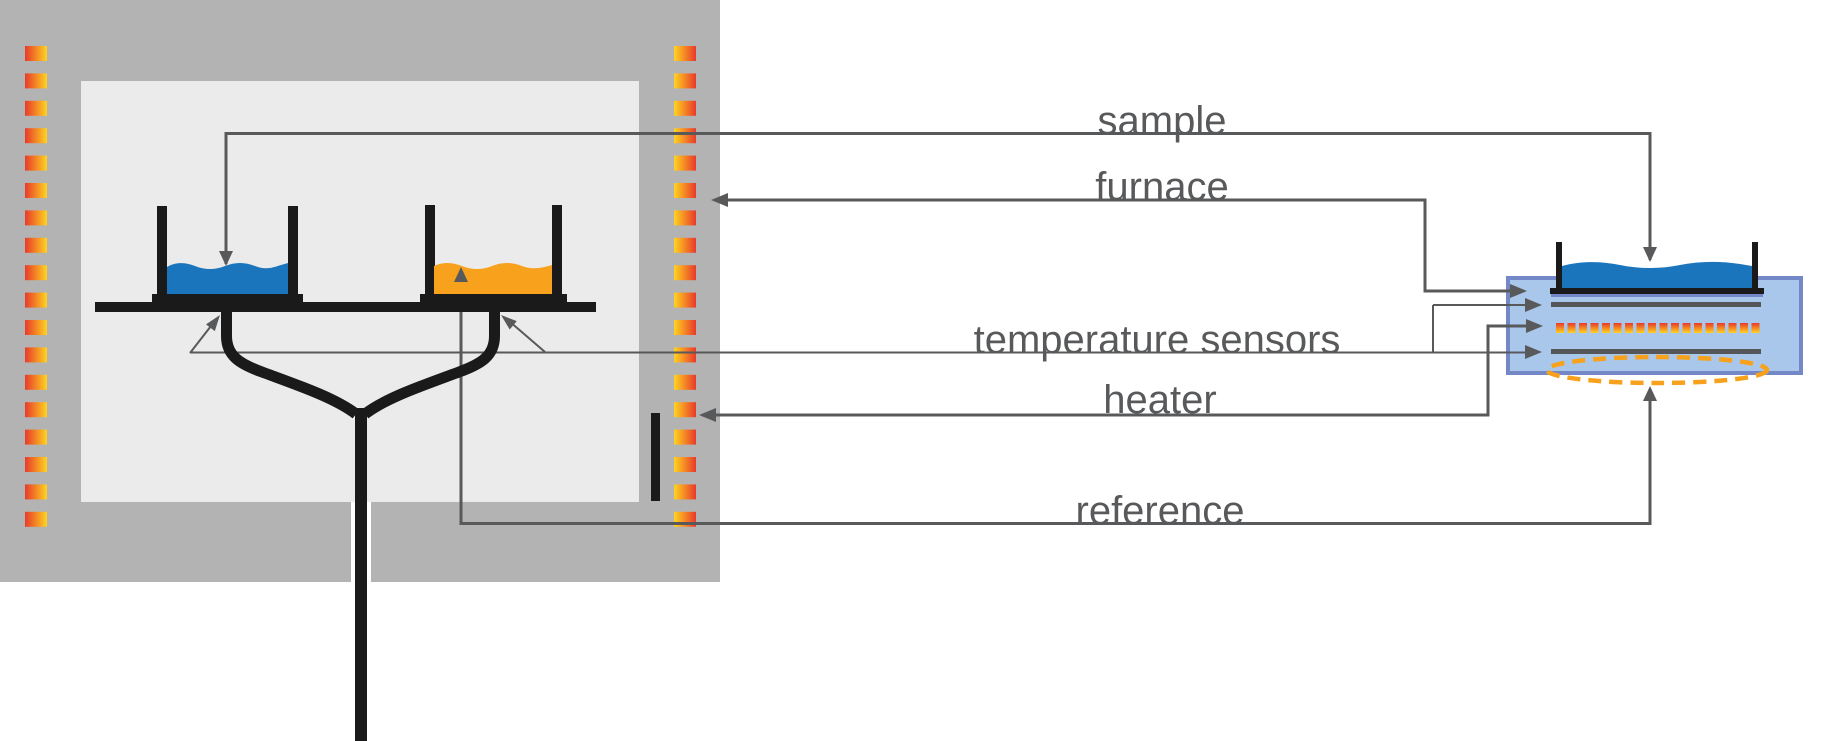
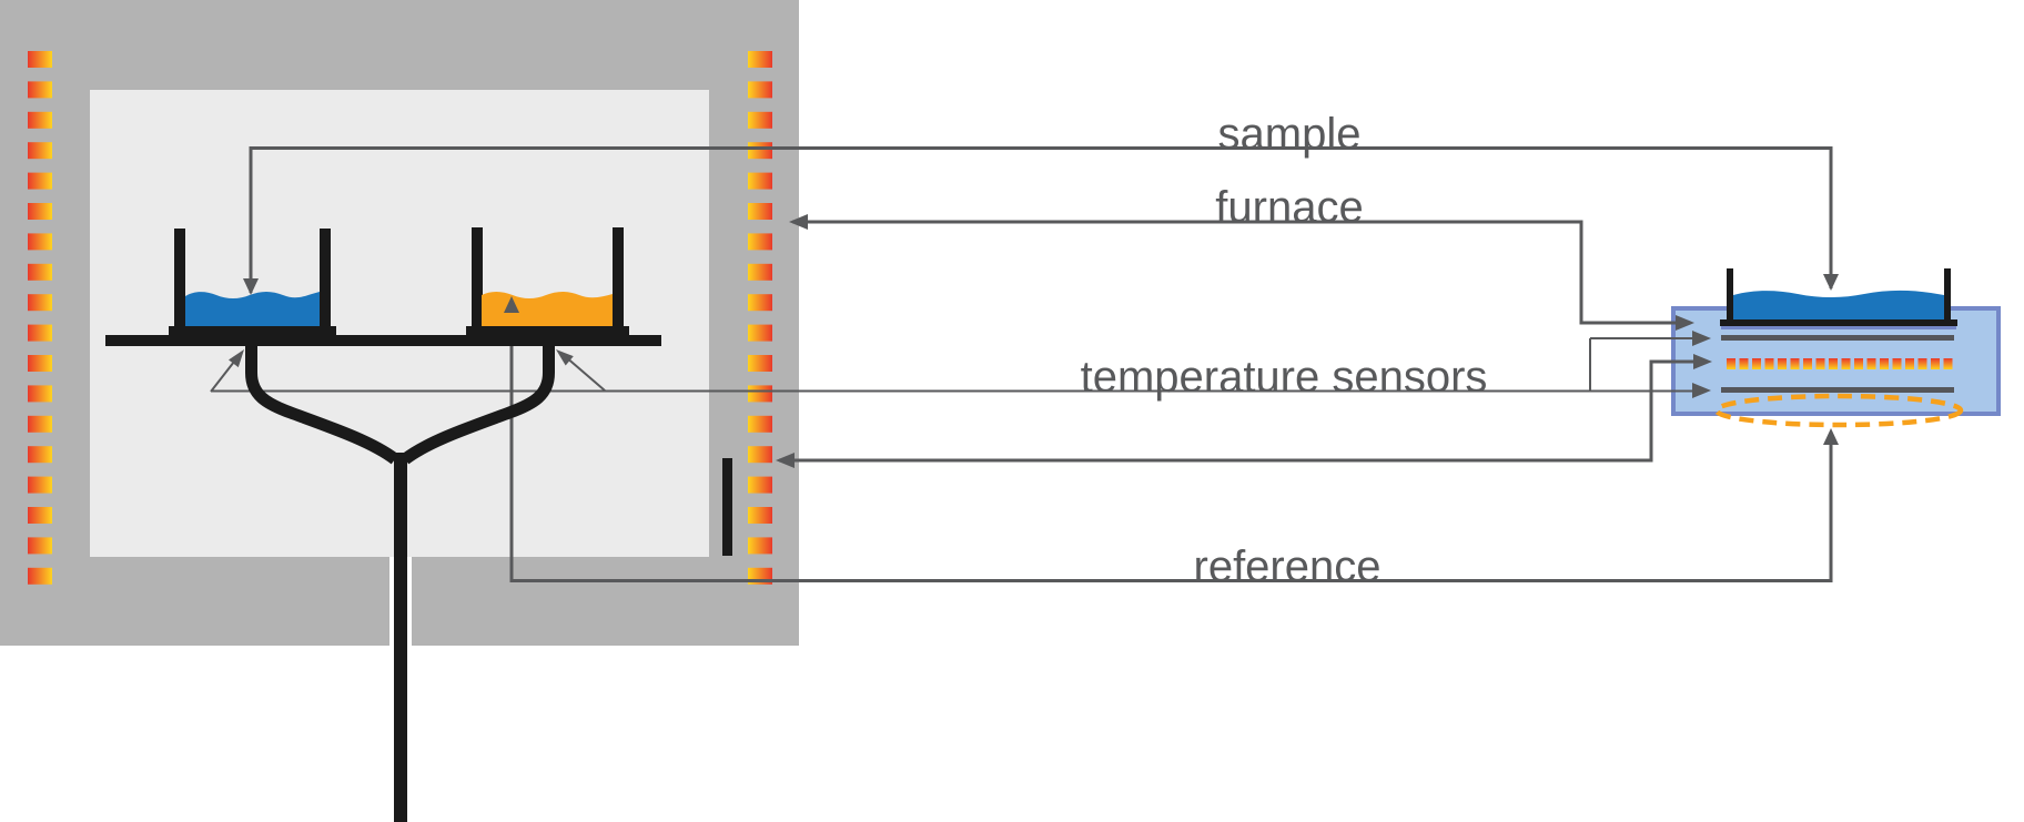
  sample
  furnace
  temperature sensors
- heater
  reference
